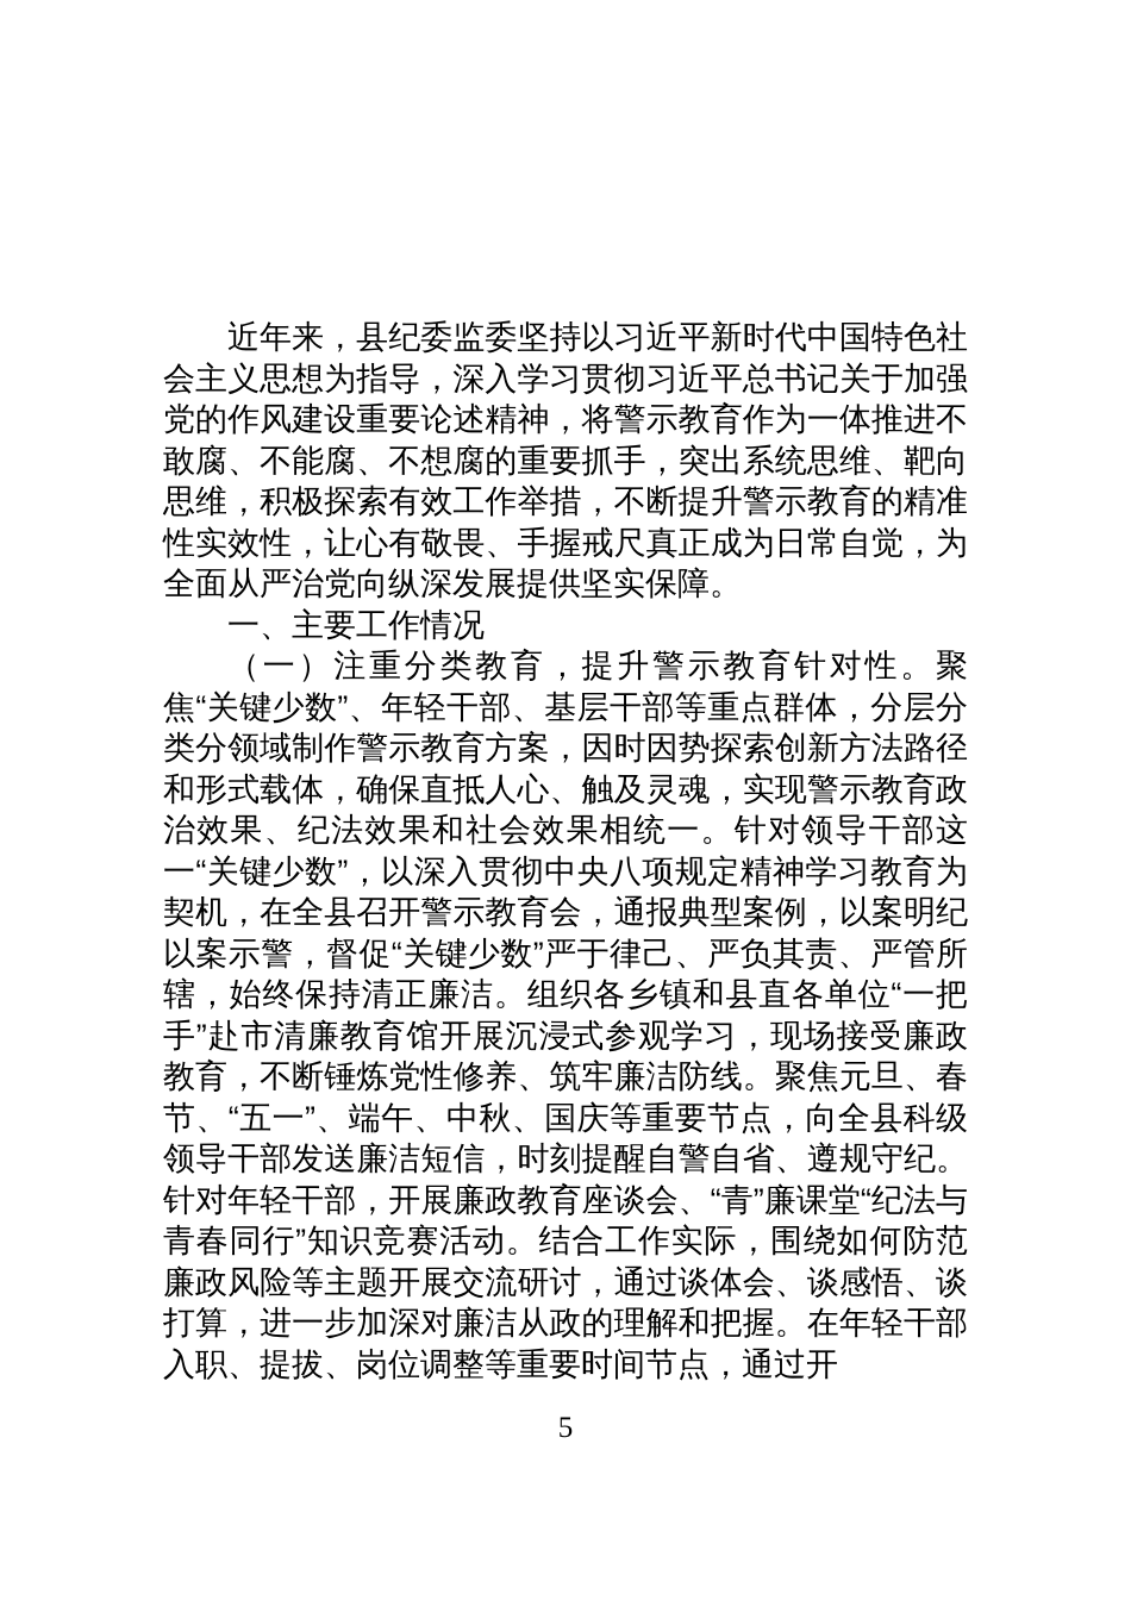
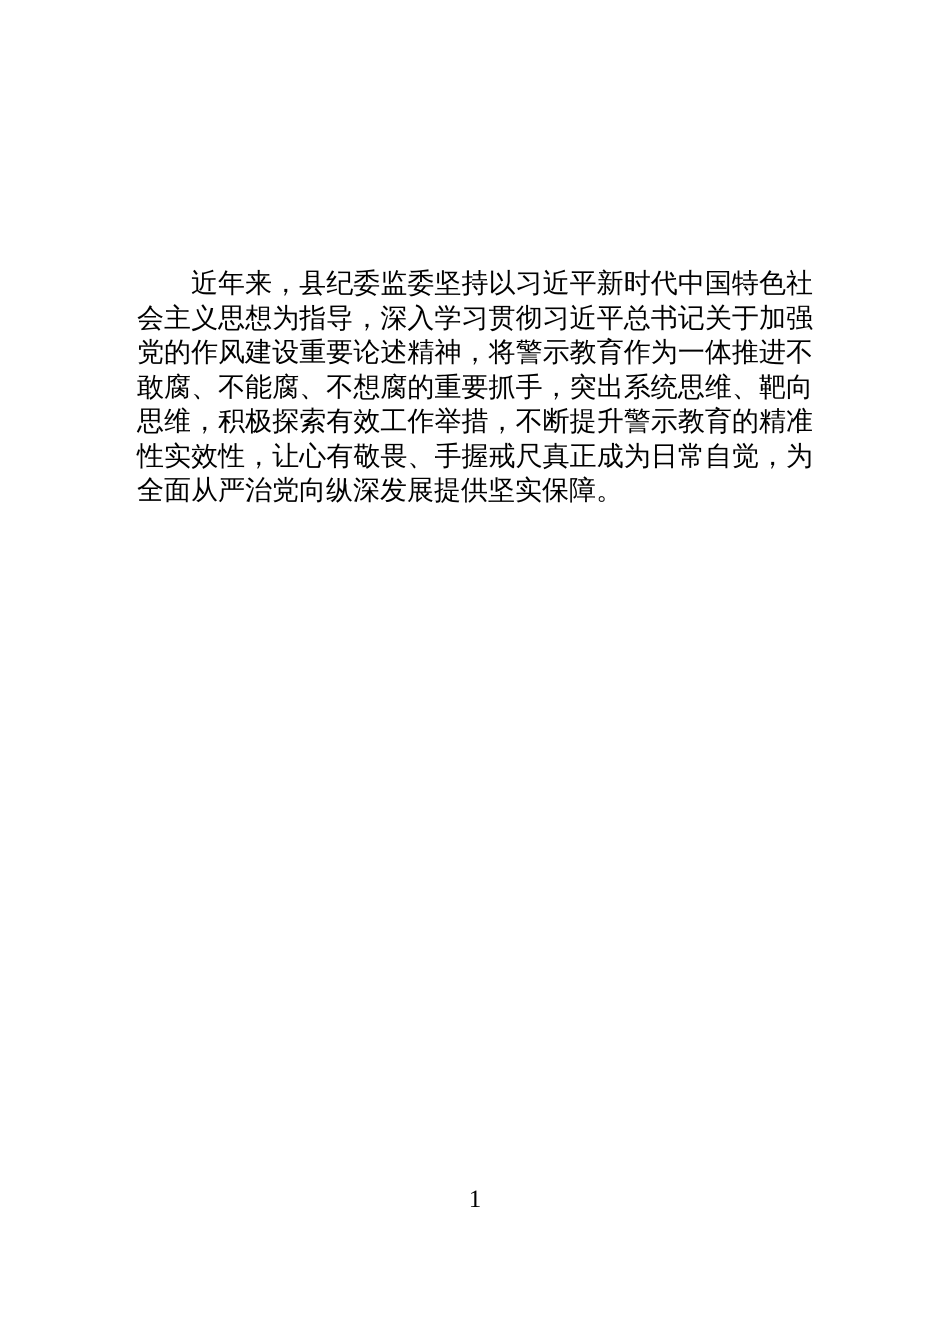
  近年来，县纪委监委坚持以习近平新时代中国特色社会主义思想为指导，深入学习贯彻习近平总书记关于加强党的作风建设重要论述精神，将警示教育作为一体推进不敢腐、不能腐、不想腐的重要抓手，突出系统思维、靶向思维，积极探索有效工作举措，不断提升警示教育的精准性实效性，让心有敬畏、手握戒尺真正成为日常自觉，为全面从严治党向纵深发展提供坚实保障。
- 一、主要工作情况
- （一）注重分类教育，提升警示教育针对性。聚焦“关键少数”、年轻干部、基层干部等重点群体，分层分类分领域制作警示教育方案，因时因势探索创新方法路径和形式载体，确保直抵人心、触及灵魂，实现警示教育政治效果、纪法效果和社会效果相统一。针对领导干部这一“关键少数”，以深入贯彻中央八项规定精神学习教育为契机，在全县召开警示教育会，通报典型案例，以案明纪以案示警，督促“关键少数”严于律己、严负其责、严管所辖，始终保持清正廉洁。组织各乡镇和县直各单位“一把手”赴市清廉教育馆开展沉浸式参观学习，现场接受廉政教育，不断锤炼党性修养、筑牢廉洁防线。聚焦元旦、春节、“五一”、端午、中秋、国庆等重要节点，向全县科级领导干部发送廉洁短信，时刻提醒自警自省、遵规守纪。针对年轻干部，开展廉政教育座谈会、“青”廉课堂“纪法与青春同行”知识竞赛活动。结合工作实际，围绕如何防范廉政风险等主题开展交流研讨，通过谈体会、谈感悟、谈打算，进一步加深对廉洁从政的理解和把握。在年轻干部入职、提拔、岗位调整等重要时间节点，通过开
- 5
+ 1
